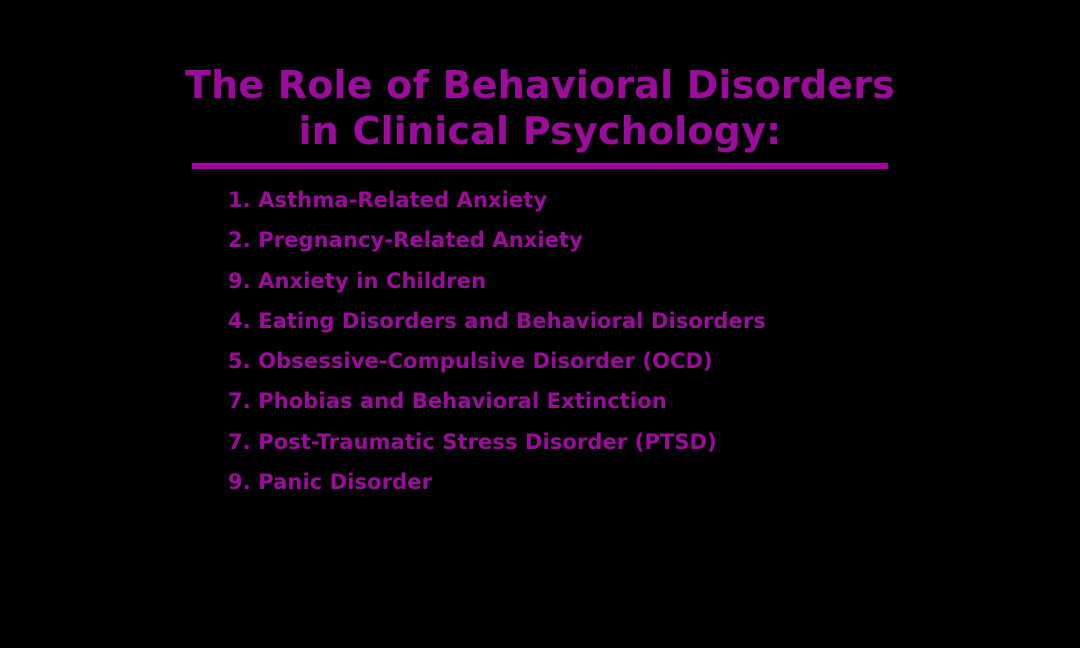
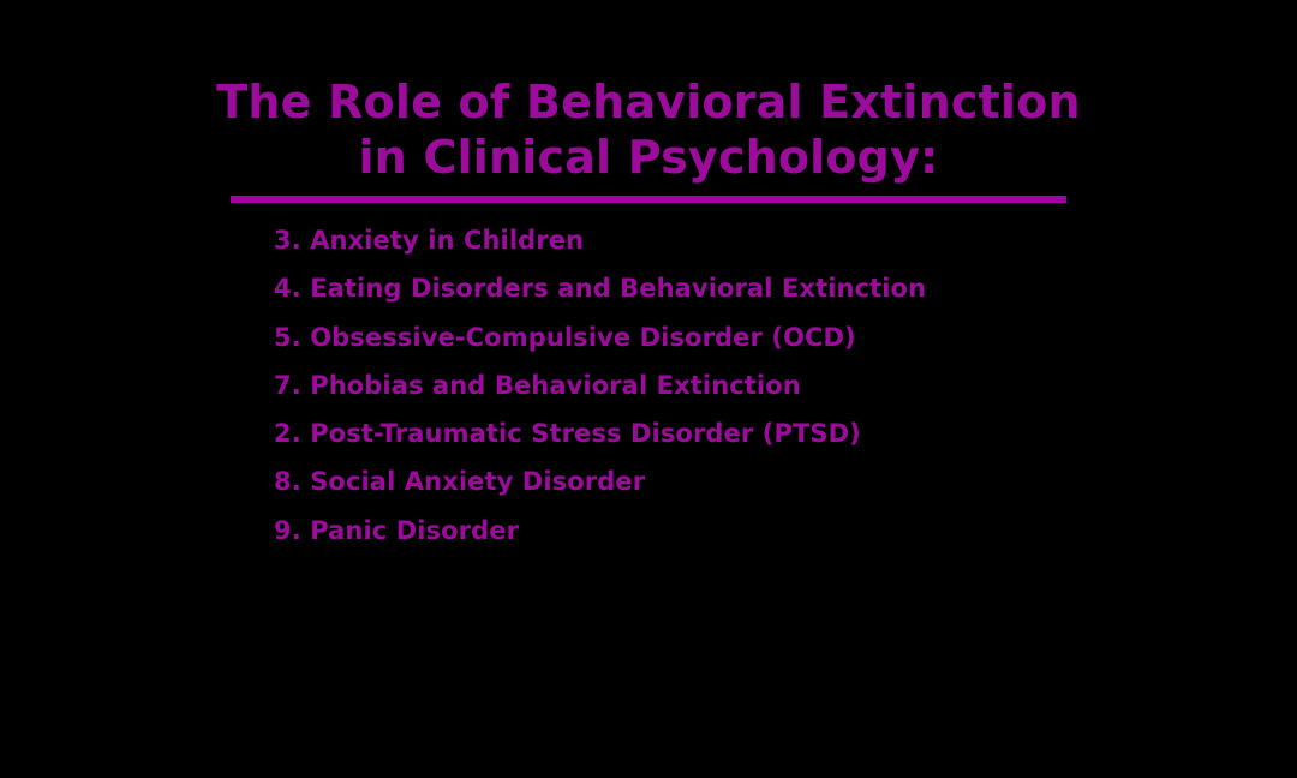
- The Role of Behavioral Disorders
+ The Role of Behavioral Extinction
  in Clinical Psychology:
- 1. Asthma-Related Anxiety
- 2. Pregnancy-Related Anxiety
- 9. Anxiety in Children
+ 3. Anxiety in Children
- 4. Eating Disorders and Behavioral Disorders
+ 4. Eating Disorders and Behavioral Extinction
  5. Obsessive-Compulsive Disorder (OCD)
  7. Phobias and Behavioral Extinction
- 7. Post-Traumatic Stress Disorder (PTSD)
+ 2. Post-Traumatic Stress Disorder (PTSD)
+ 8. Social Anxiety Disorder
  9. Panic Disorder
